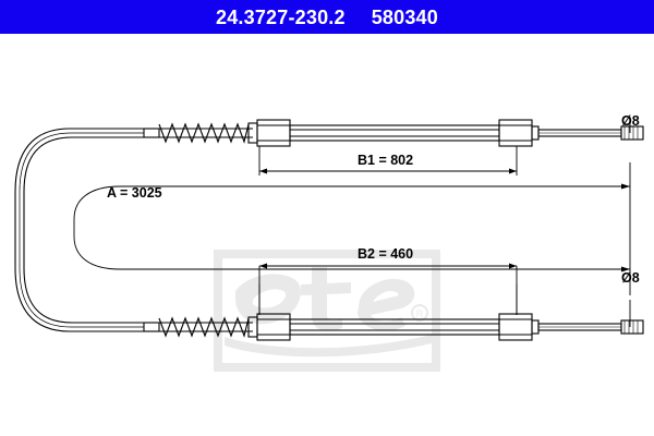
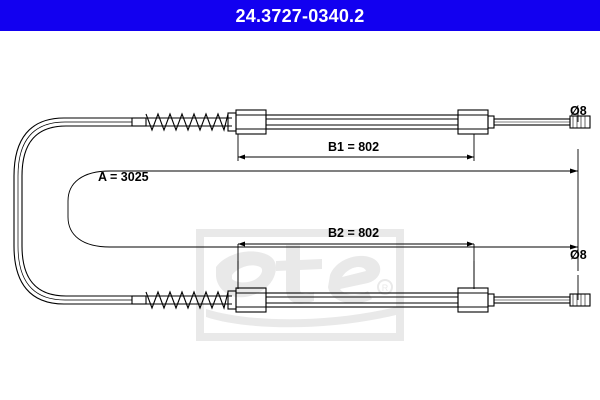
- 24.3727-230.2
+ 24.3727-0340.2
- 580340
  R
  A = 3025
  B1 = 802
- B2 = 460
+ B2 = 802
  Ø8
  Ø8
